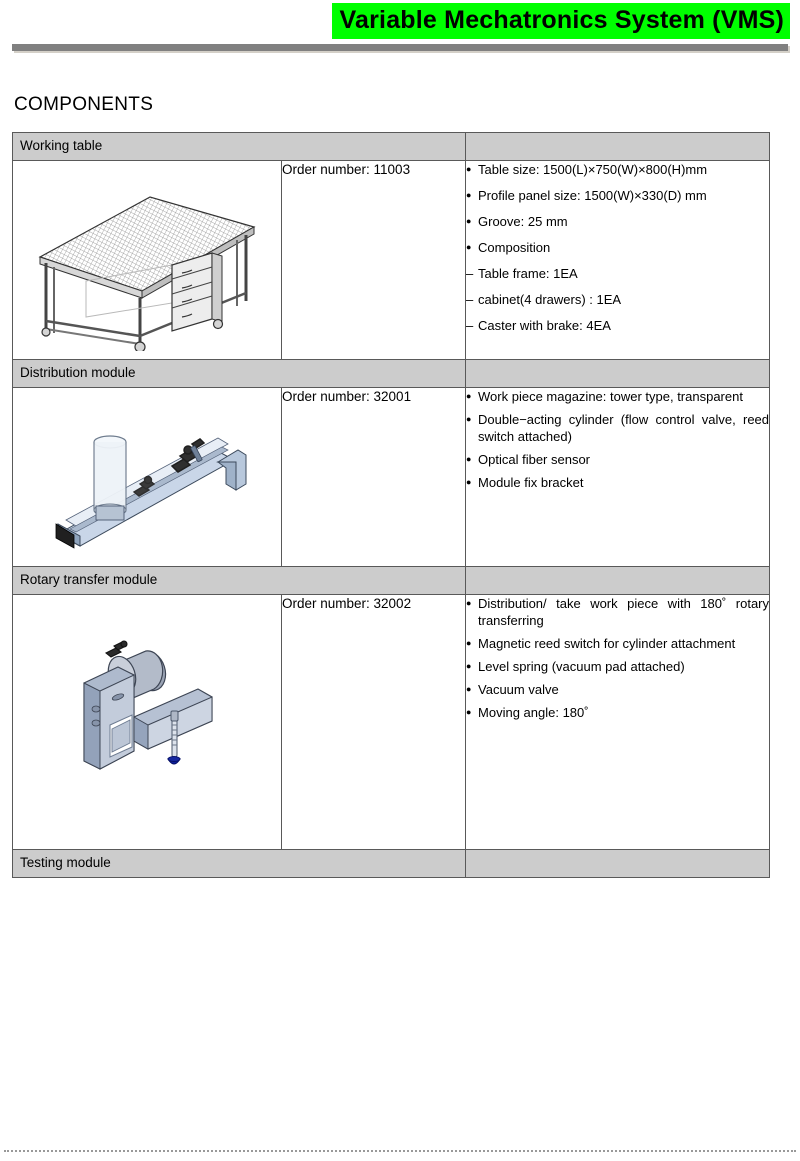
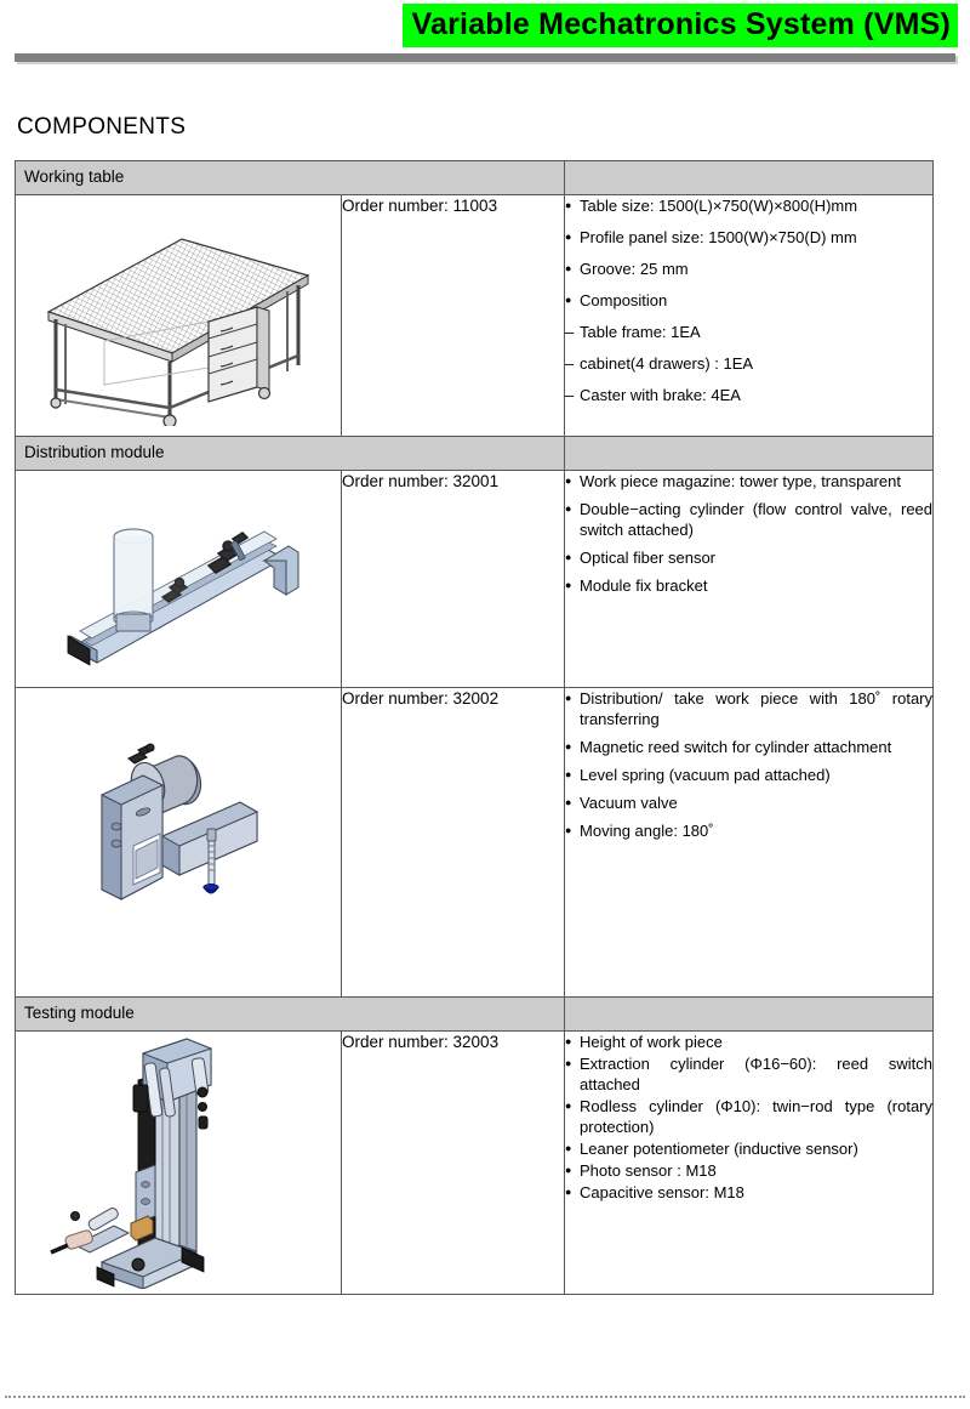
  Variable Mechatronics System (VMS)
  COMPONENTS
  Working table
- 	Order number: 11003	Table size: 1500(L)×750(W)×800(H)mm Profile panel size: 1500(W)×330(D) mm Groove: 25 mm Composition Table frame: 1EA cabinet(4 drawers) : 1EA Caster with brake: 4EA
+ 	Order number: 11003	Table size: 1500(L)×750(W)×800(H)mm Profile panel size: 1500(W)×750(D) mm Groove: 25 mm Composition Table frame: 1EA cabinet(4 drawers) : 1EA Caster with brake: 4EA
  Distribution module
  	Order number: 32001	Work piece magazine: tower type, transparent Double−acting cylinder (flow control valve, reed switch attached) Optical fiber sensor Module fix bracket
- Rotary transfer module
  	Order number: 32002	Distribution/ take work piece with 180˚ rotary transferring Magnetic reed switch for cylinder attachment Level spring (vacuum pad attached) Vacuum valve Moving angle: 180˚
  Testing module
+ 	Order number: 32003	Height of work piece Extraction cylinder (Φ16−60): reed switch attached Rodless cylinder (Φ10): twin−rod type (rotary protection) Leaner potentiometer (inductive sensor) Photo sensor : M18 Capacitive sensor: M18
